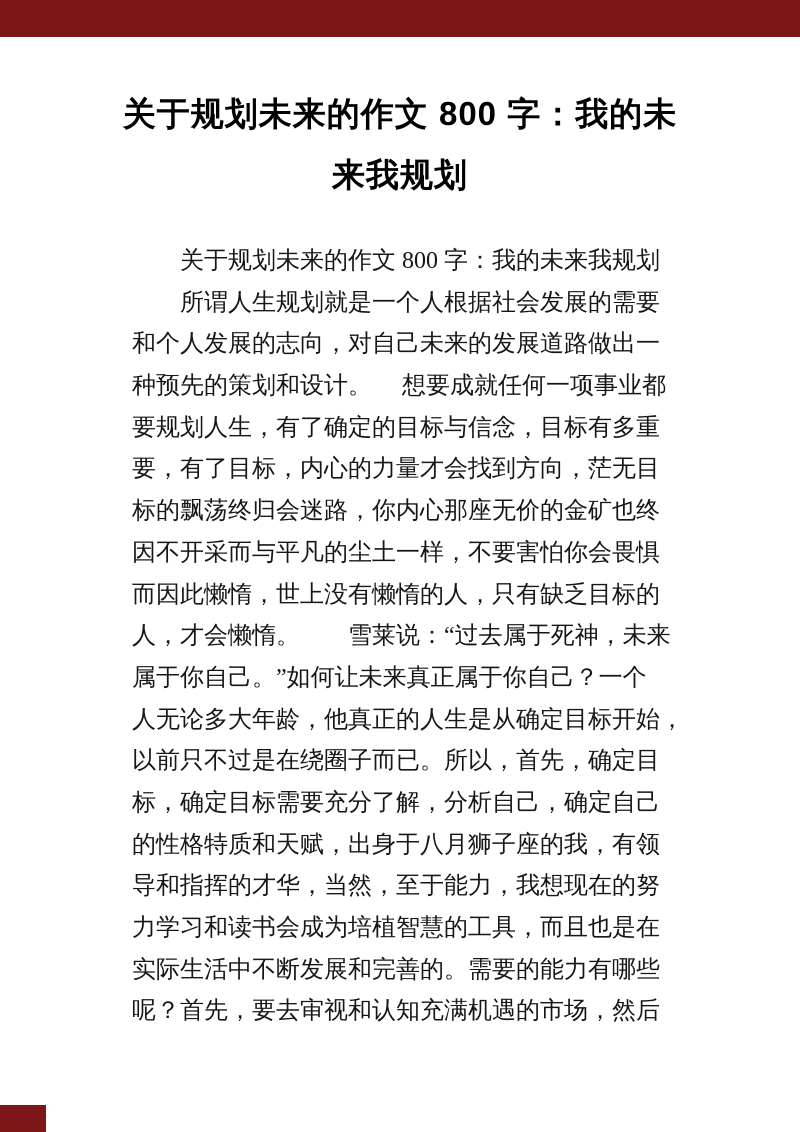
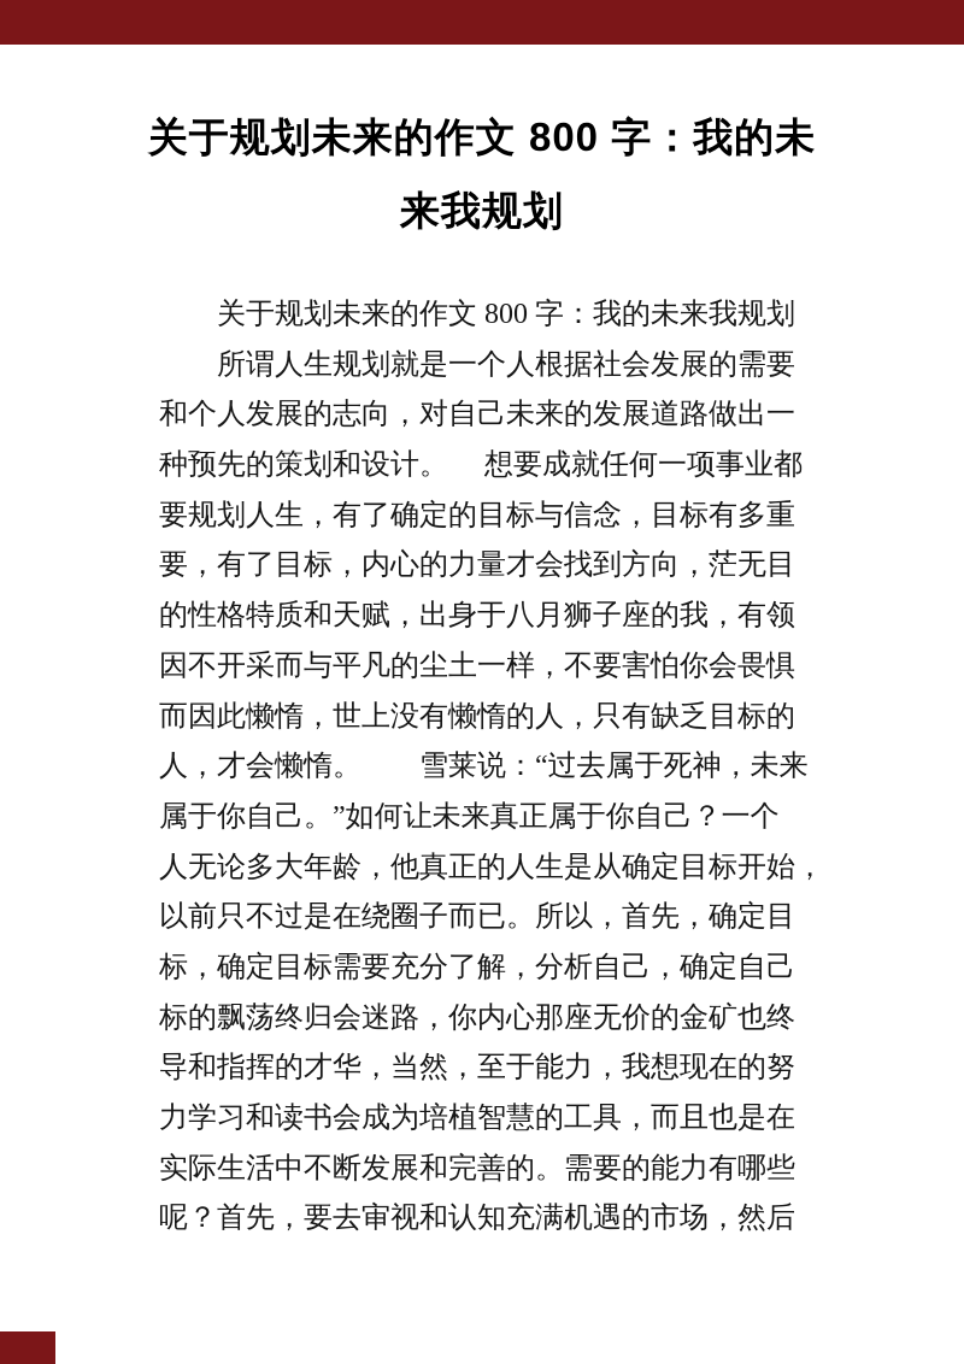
  关于规划未来的作文 800 字：我的未
  来我规划
  关于规划未来的作文 800 字：我的未来我规划
  所谓人生规划就是一个人根据社会发展的需要
  和个人发展的志向，对自己未来的发展道路做出一
  种预先的策划和设计。 想要成就任何一项事业都
  要规划人生，有了确定的目标与信念，目标有多重
  要，有了目标，内心的力量才会找到方向，茫无目
- 标的飘荡终归会迷路，你内心那座无价的金矿也终
+ 的性格特质和天赋，出身于八月狮子座的我，有领
  因不开采而与平凡的尘土一样，不要害怕你会畏惧
  而因此懒惰，世上没有懒惰的人，只有缺乏目标的
  人，才会懒惰。 雪莱说：“过去属于死神，未来
  属于你自己。”如何让未来真正属于你自己？一个
  人无论多大年龄，他真正的人生是从确定目标开始，
  以前只不过是在绕圈子而已。所以，首先，确定目
  标，确定目标需要充分了解，分析自己，确定自己
- 的性格特质和天赋，出身于八月狮子座的我，有领
+ 标的飘荡终归会迷路，你内心那座无价的金矿也终
  导和指挥的才华，当然，至于能力，我想现在的努
  力学习和读书会成为培植智慧的工具，而且也是在
  实际生活中不断发展和完善的。需要的能力有哪些
  呢？首先，要去审视和认知充满机遇的市场，然后
